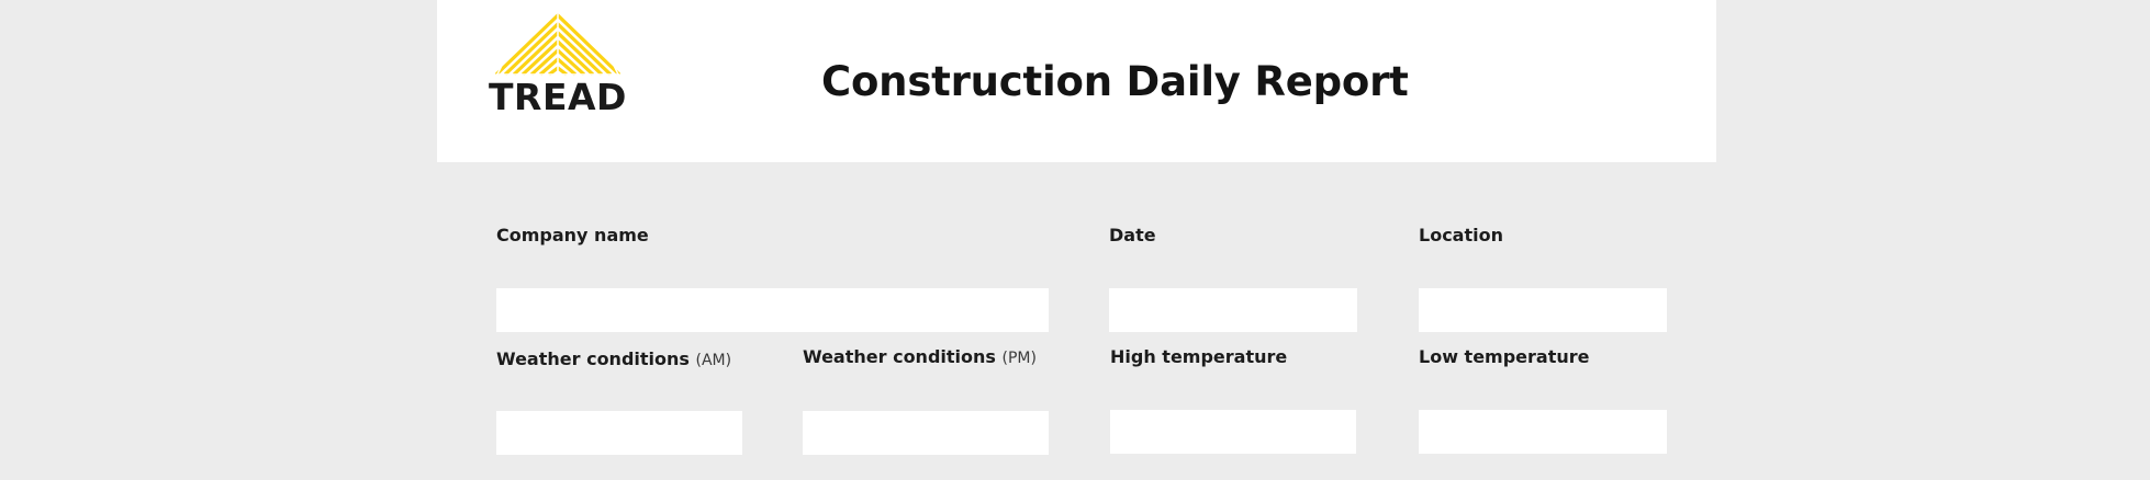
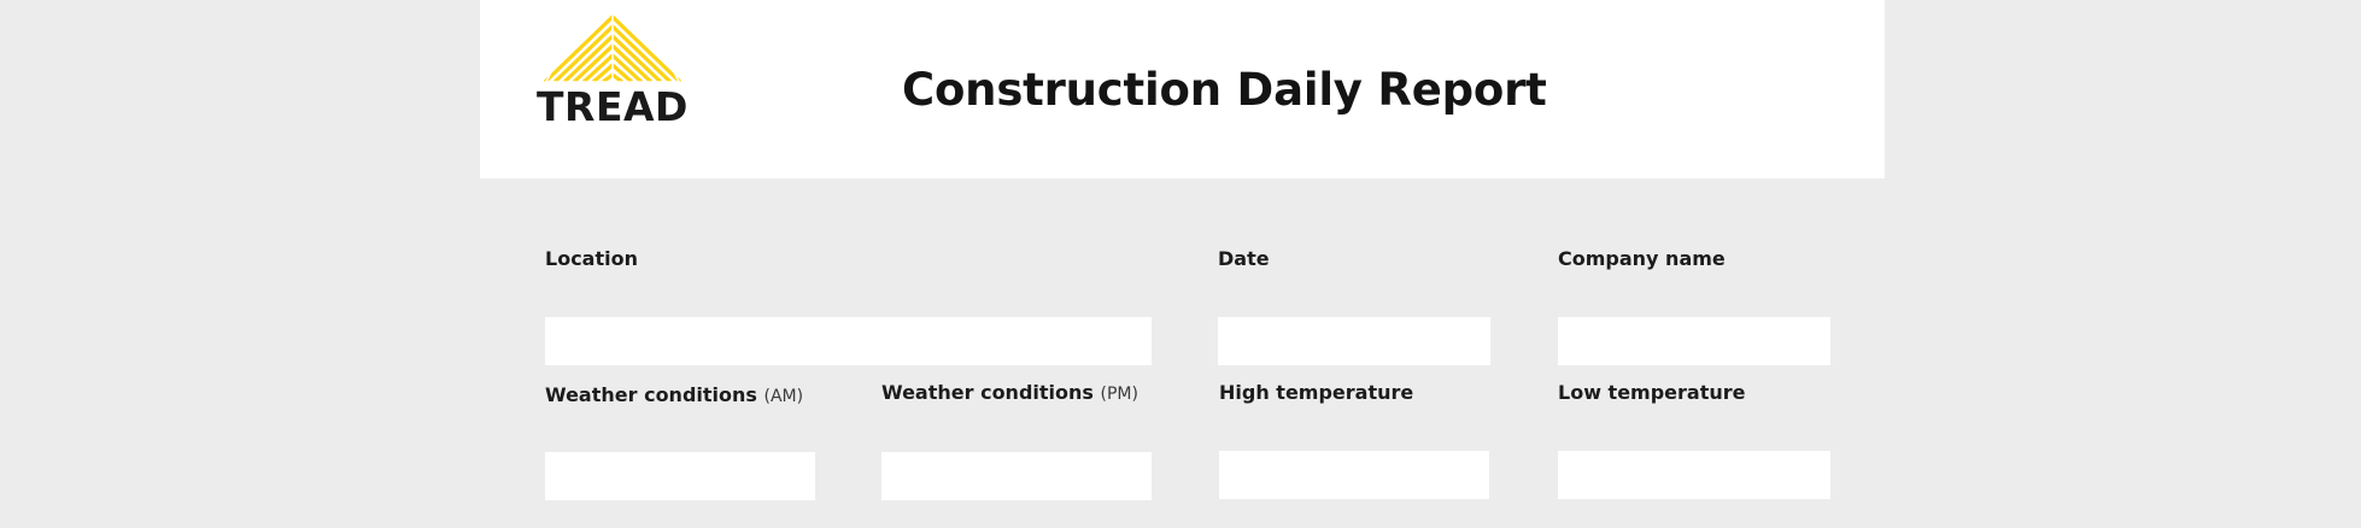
  TREAD
  Construction Daily Report
- Company name
+ Location
  Date
- Location
+ Company name
  Weather conditions (AM)
  Weather conditions (PM)
  High temperature
  Low temperature
